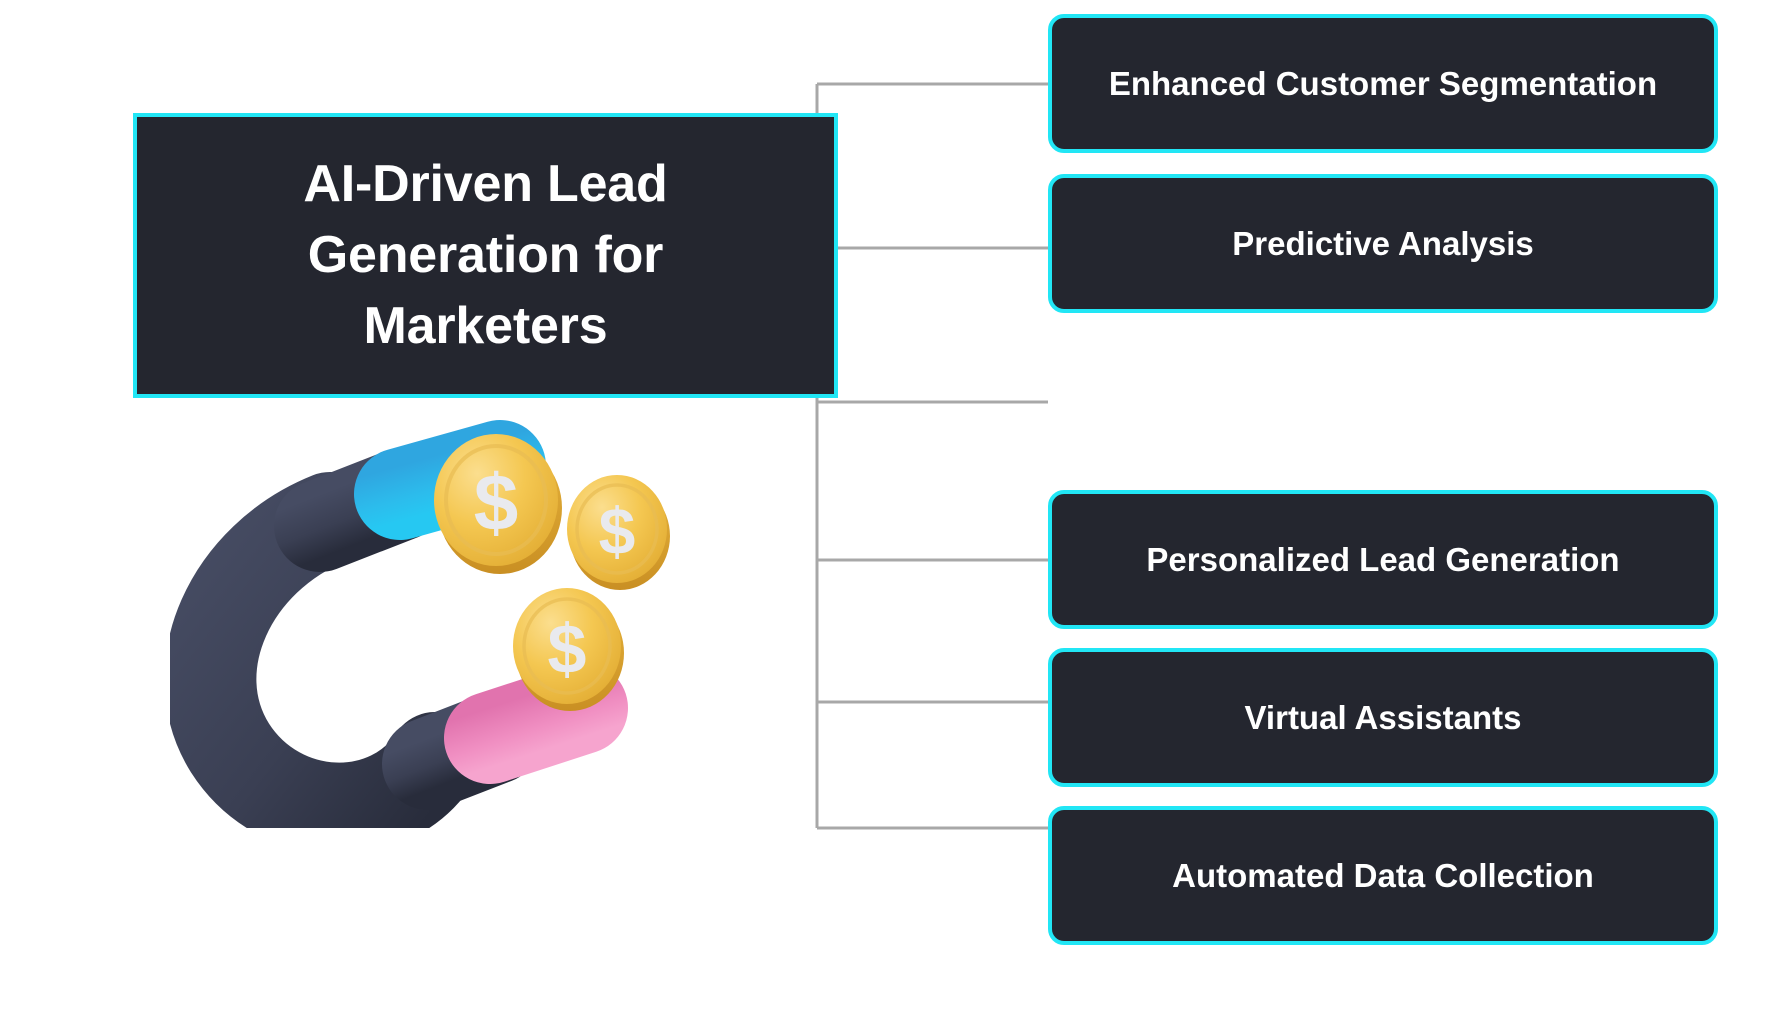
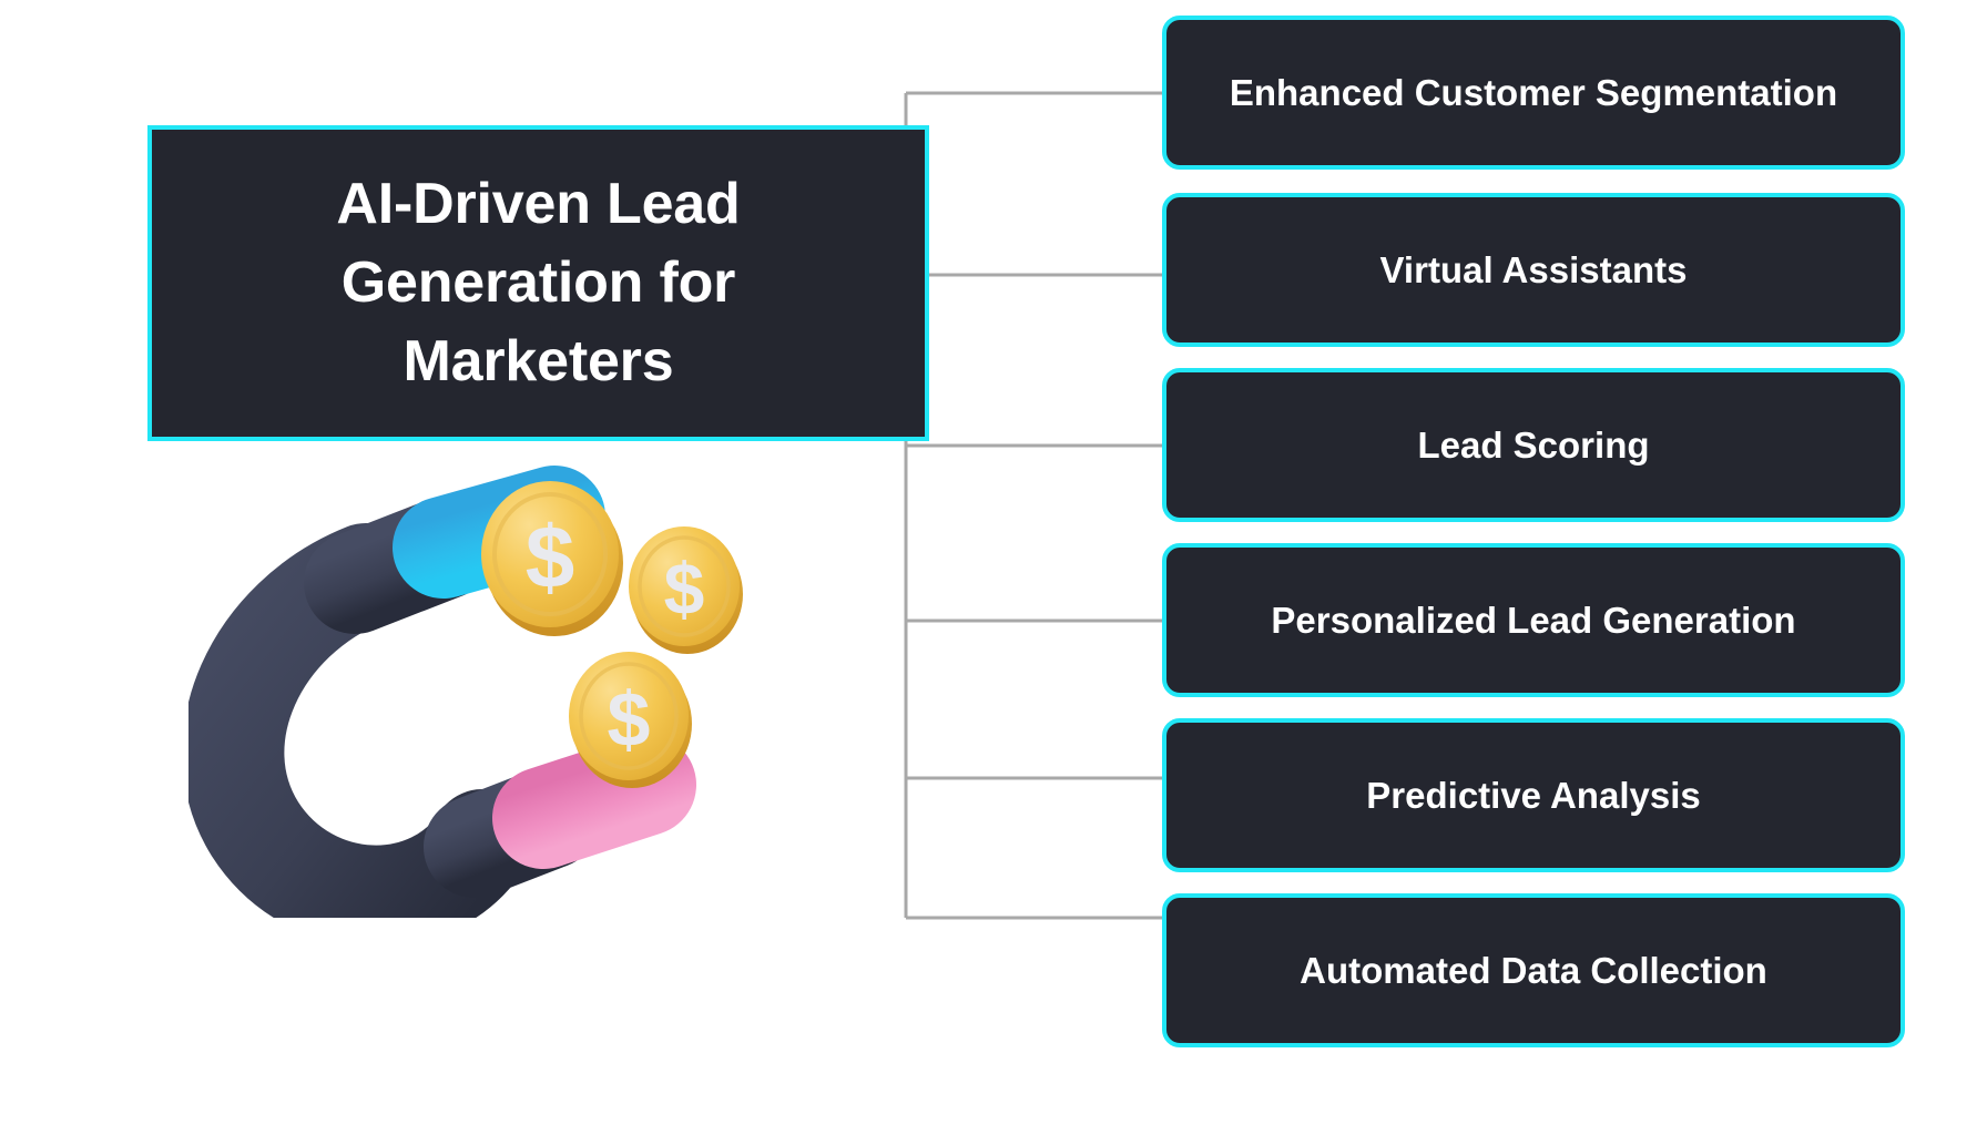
  AI-Driven Lead
  Generation for
  Marketers
  Enhanced Customer Segmentation
- Predictive Analysis
+ Virtual Assistants
+ Lead Scoring
  Personalized Lead Generation
- Virtual Assistants
+ Predictive Analysis
  Automated Data Collection
  $
  $
  $
